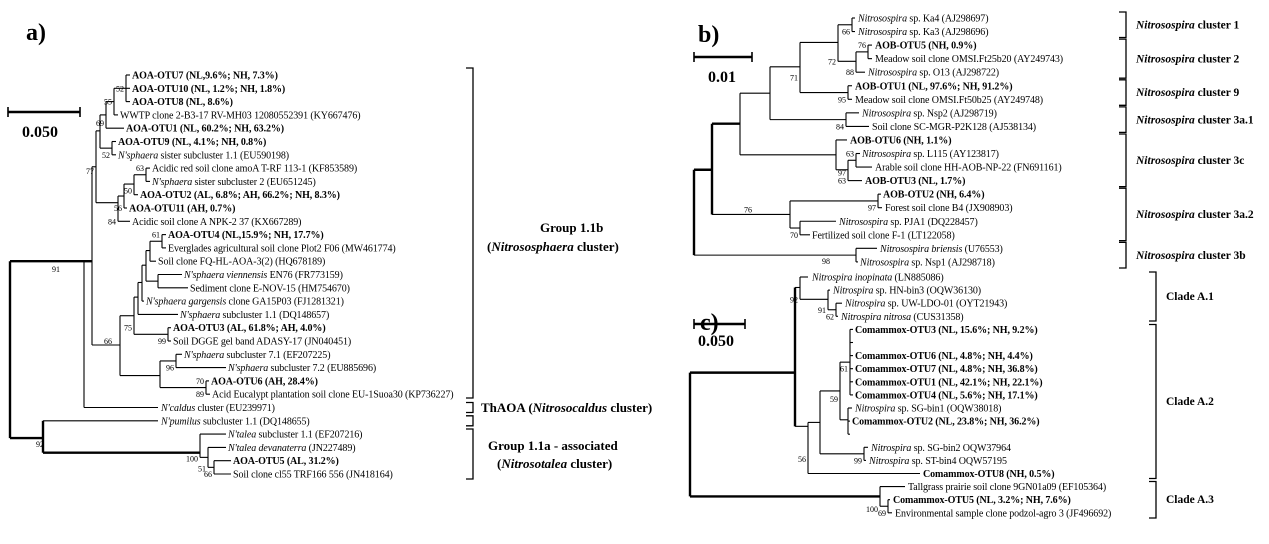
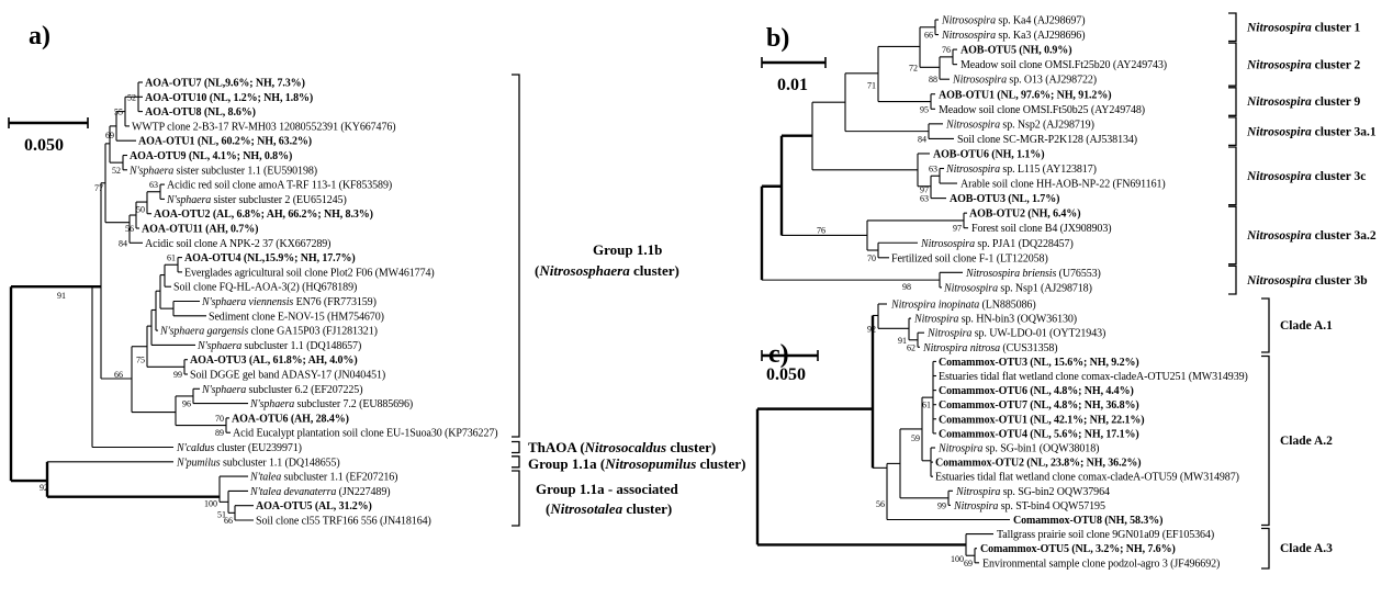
  a)
  0.050
  AOA-OTU7 (NL,9.6%; NH, 7.3%)
  AOA-OTU10 (NL, 1.2%; NH, 1.8%)
  AOA-OTU8 (NL, 8.6%)
  WWTP clone 2-B3-17 RV-MH03 12080552391 (KY667476)
  AOA-OTU1 (NL, 60.2%; NH, 63.2%)
  AOA-OTU9 (NL, 4.1%; NH, 0.8%)
  N'sphaera sister subcluster 1.1 (EU590198)
  Acidic red soil clone amoA T-RF 113-1 (KF853589)
  N'sphaera sister subcluster 2 (EU651245)
  AOA-OTU2 (AL, 6.8%; AH, 66.2%; NH, 8.3%)
  AOA-OTU11 (AH, 0.7%)
  Acidic soil clone A NPK-2 37 (KX667289)
  AOA-OTU4 (NL,15.9%; NH, 17.7%)
  Everglades agricultural soil clone Plot2 F06 (MW461774)
  Soil clone FQ-HL-AOA-3(2) (HQ678189)
  N'sphaera viennensis EN76 (FR773159)
  Sediment clone E-NOV-15 (HM754670)
  N'sphaera gargensis clone GA15P03 (FJ1281321)
  N'sphaera subcluster 1.1 (DQ148657)
  AOA-OTU3 (AL, 61.8%; AH, 4.0%)
  Soil DGGE gel band ADASY-17 (JN040451)
- N'sphaera subcluster 7.1 (EF207225)
+ N'sphaera subcluster 6.2 (EF207225)
  N'sphaera subcluster 7.2 (EU885696)
  AOA-OTU6 (AH, 28.4%)
  Acid Eucalypt plantation soil clone EU-1Suoa30 (KP736227)
  N'caldus cluster (EU239971)
  N'pumilus subcluster 1.1 (DQ148655)
  N'talea subcluster 1.1 (EF207216)
  N'talea devanaterra (JN227489)
  AOA-OTU5 (AL, 31.2%)
  Soil clone cl55 TRF166 556 (JN418164)
  52
  55
  69
  52
  77
  63
  50
  56
  84
  61
  91
  75
  66
  99
  96
  70
  89
  92
  100
  51
  66
  Group 1.1b
  (Nitrososphaera cluster)
  ThAOA (Nitrosocaldus cluster)
+ Group 1.1a (Nitrosopumilus cluster)
  Group 1.1a - associated
  (Nitrosotalea cluster)
  b)
  0.01
  Nitrosospira sp. Ka4 (AJ298697)
  Nitrosospira sp. Ka3 (AJ298696)
  AOB-OTU5 (NH, 0.9%)
  Meadow soil clone OMSI.Ft25b20 (AY249743)
  Nitrosospira sp. O13 (AJ298722)
  AOB-OTU1 (NL, 97.6%; NH, 91.2%)
  Meadow soil clone OMSI.Ft50b25 (AY249748)
  Nitrosospira sp. Nsp2 (AJ298719)
  Soil clone SC-MGR-P2K128 (AJ538134)
  AOB-OTU6 (NH, 1.1%)
  Nitrosospira sp. L115 (AY123817)
  Arable soil clone HH-AOB-NP-22 (FN691161)
  AOB-OTU3 (NL, 1.7%)
  AOB-OTU2 (NH, 6.4%)
  Forest soil clone B4 (JX908903)
  Nitrosospira sp. PJA1 (DQ228457)
  Fertilized soil clone F-1 (LT122058)
  Nitrosospira briensis (U76553)
  Nitrosospira sp. Nsp1 (AJ298718)
  66
  72
  76
  88
  71
  95
  84
  63
  97
  63
  97
  76
  70
  98
  Nitrosospira cluster 1
  Nitrosospira cluster 2
  Nitrosospira cluster 9
  Nitrosospira cluster 3a.1
  Nitrosospira cluster 3c
  Nitrosospira cluster 3a.2
  Nitrosospira cluster 3b
  0.050
  Nitrospira inopinata (LN885086)
  Nitrospira sp. HN-bin3 (OQW36130)
  Nitrospira sp. UW-LDO-01 (OYT21943)
  Nitrospira nitrosa (CUS31358)
  Comammox-OTU3 (NL, 15.6%; NH, 9.2%)
+ Estuaries tidal flat wetland clone comax-cladeA-OTU251 (MW314939)
  Comammox-OTU6 (NL, 4.8%; NH, 4.4%)
  Comammox-OTU7 (NL, 4.8%; NH, 36.8%)
  Comammox-OTU1 (NL, 42.1%; NH, 22.1%)
  Comammox-OTU4 (NL, 5.6%; NH, 17.1%)
  Nitrospira sp. SG-bin1 (OQW38018)
  Comammox-OTU2 (NL, 23.8%; NH, 36.2%)
+ Estuaries tidal flat wetland clone comax-cladeA-OTU59 (MW314987)
  Nitrospira sp. SG-bin2 OQW37964
  Nitrospira sp. ST-bin4 OQW57195
- Comammox-OTU8 (NH, 0.5%)
+ Comammox-OTU8 (NH, 58.3%)
  Tallgrass prairie soil clone 9GN01a09 (EF105364)
  Comammox-OTU5 (NL, 3.2%; NH, 7.6%)
  Environmental sample clone podzol-agro 3 (JF496692)
  92
  91
  62
  61
  59
  56
  99
  100
  69
  Clade A.1
  Clade A.2
  Clade A.3
